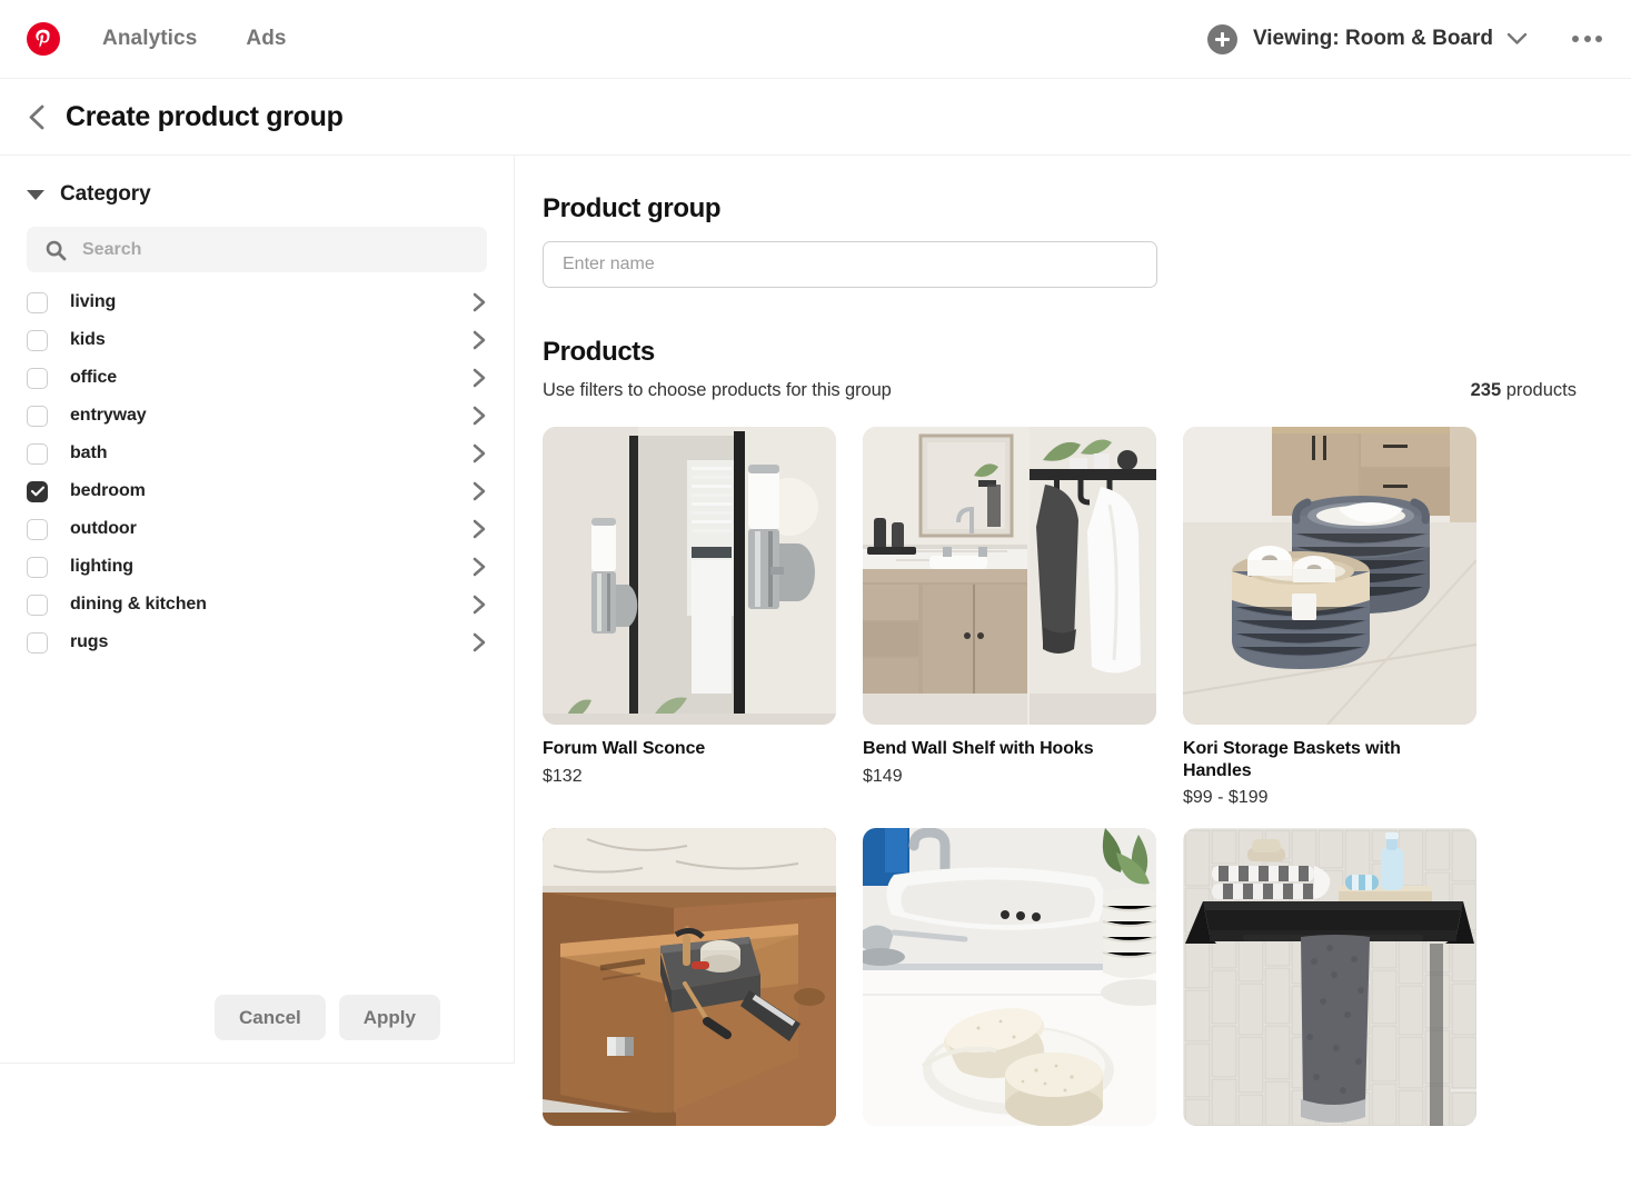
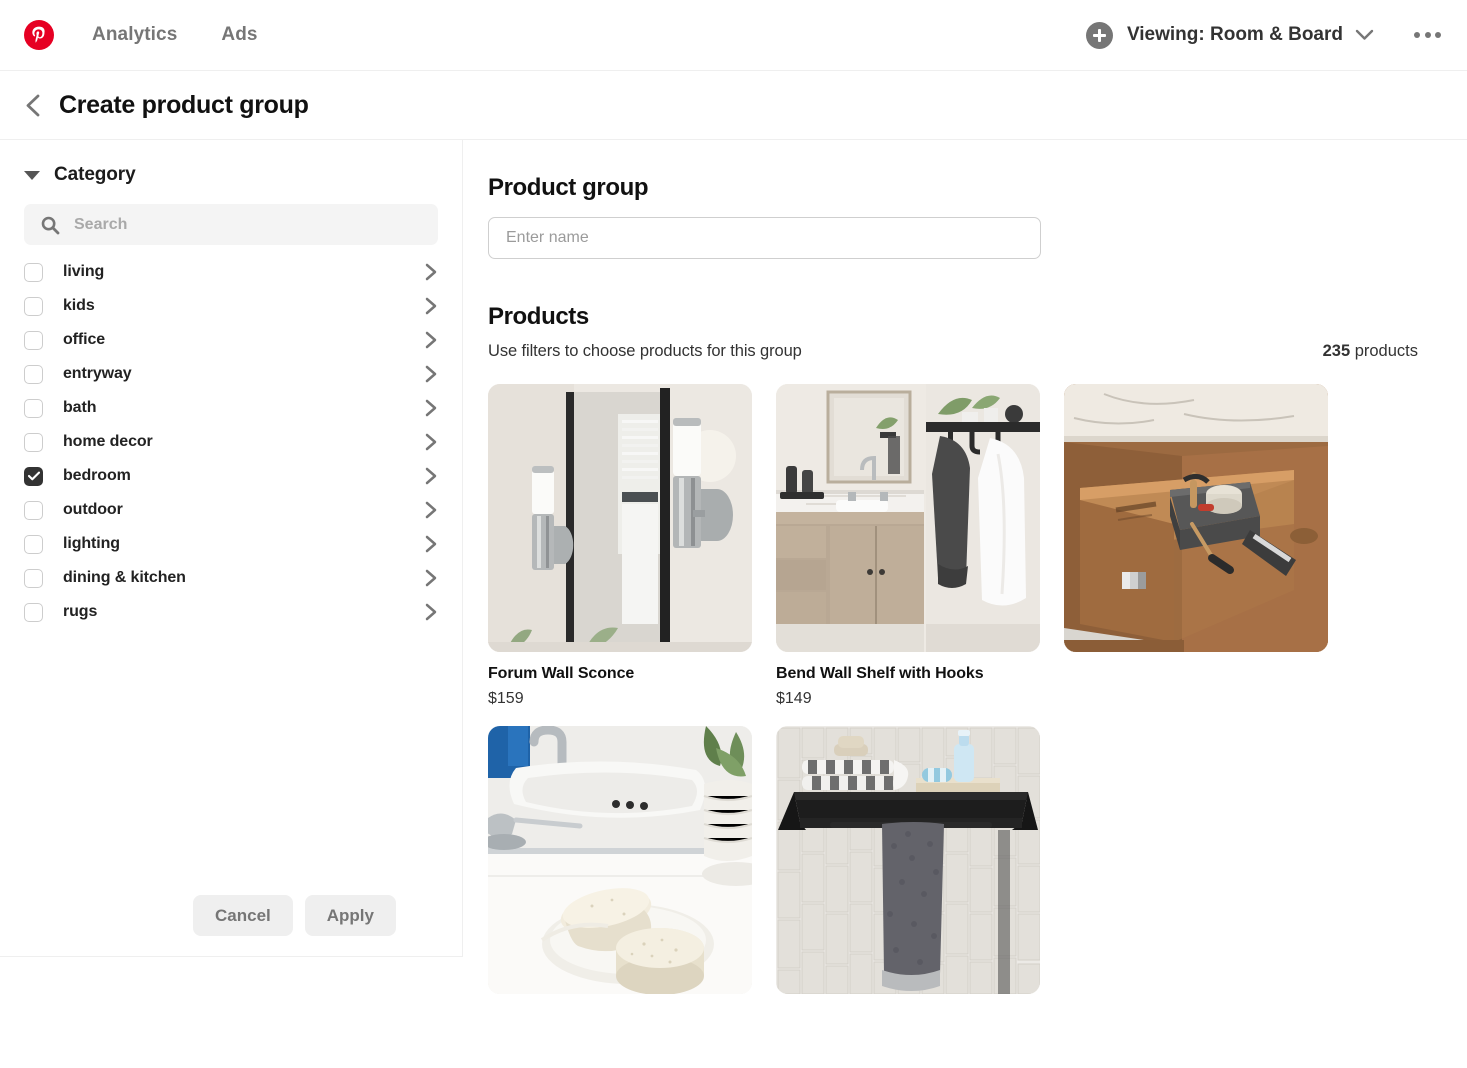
  Analytics
  Ads
  Viewing: Room & Board
  Create product group
  Category
  Search
  living
  kids
  office
  entryway
  bath
+ home decor
  bedroom
  outdoor
  lighting
  dining & kitchen
  rugs
  Cancel
  Apply
  Product group
  Enter name
  Products
  Use filters to choose products for this group
  235 products
  Forum Wall Sconce
- $132
+ $159
  Bend Wall Shelf with Hooks
  $149
- Kori Storage Baskets with Handles
- $99 - $199
